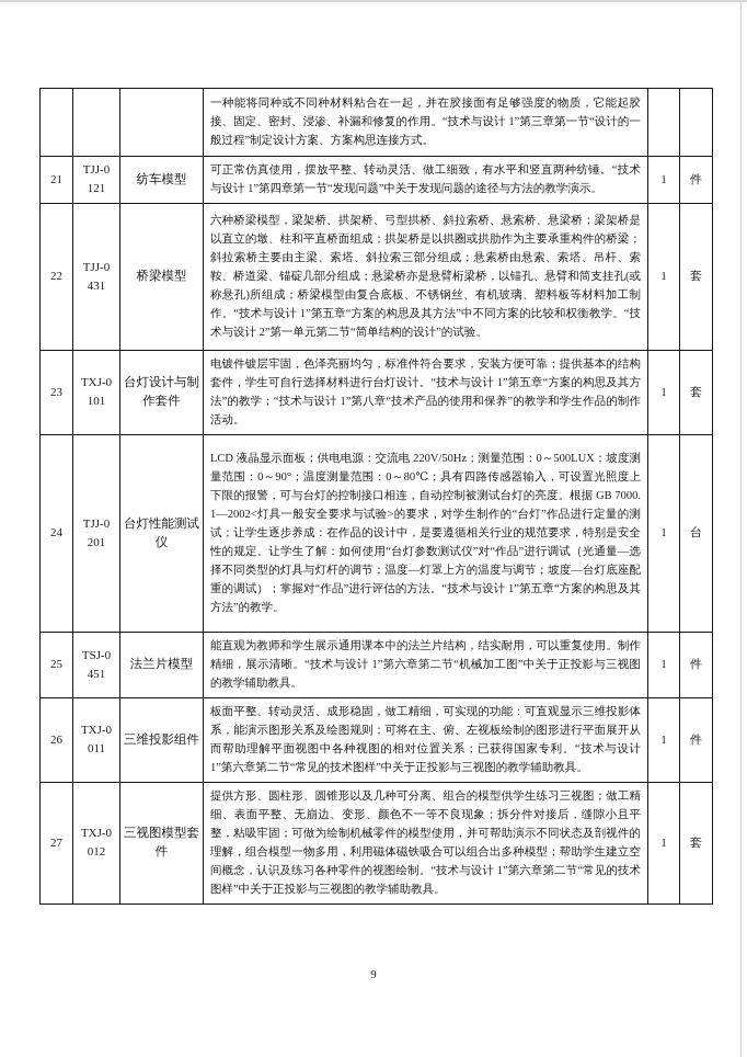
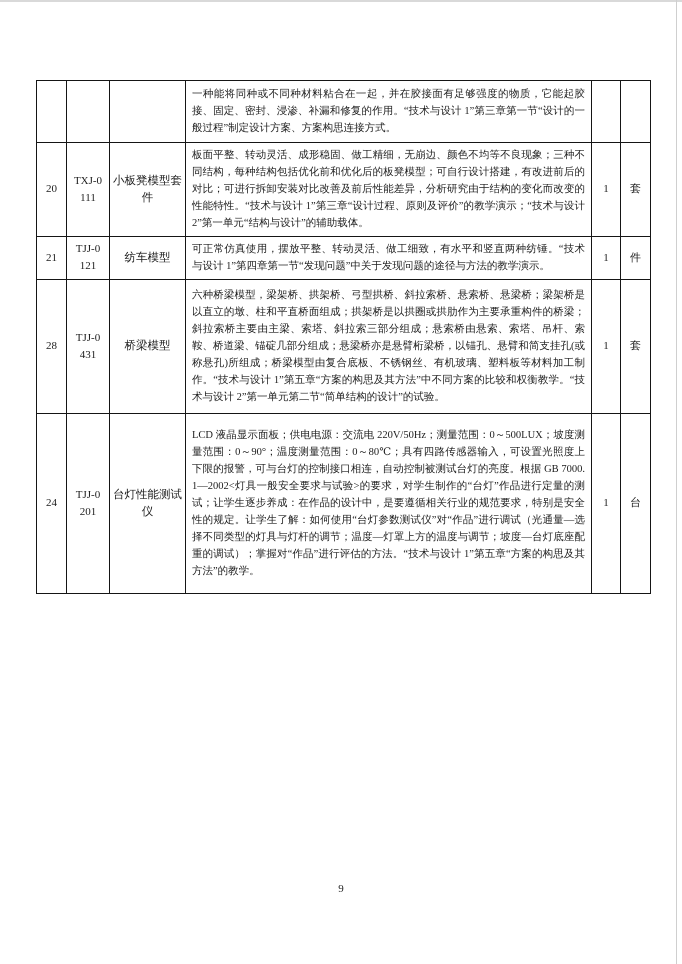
  			一种能将同种或不同种材料粘合在一起，并在胶接面有足够强度的物质，它能起胶接、固定、密封、浸渗、补漏和修复的作用。“技术与设计 1”第三章第一节“设计的一般过程”制定设计方案、方案构思连接方式。
+ 20	TXJ-0 111	小板凳模型套件	板面平整、转动灵活、成形稳固、做工精细，无崩边、颜色不均等不良现象；三种不同结构，每种结构包括优化前和优化后的板凳模型；可自行设计搭建，有改进前后的对比；可进行拆卸安装对比改善及前后性能差异，分析研究由于结构的变化而改变的性能特性。“技术与设计 1”第三章“设计过程、原则及评价”的教学演示；“技术与设计 2”第一单元“结构与设计”的辅助载体。	1	套
  21	TJJ-0 121	纺车模型	可正常仿真使用，摆放平整、转动灵活、做工细致，有水平和竖直两种纺锤。“技术与设计 1”第四章第一节“发现问题”中关于发现问题的途径与方法的教学演示。	1	件
- 22	TJJ-0 431	桥梁模型	六种桥梁模型，梁架桥、拱架桥、弓型拱桥、斜拉索桥、悬索桥、悬梁桥；梁架桥是以直立的墩、柱和平直桥面组成；拱架桥是以拱圈或拱肋作为主要承重构件的桥梁；斜拉索桥主要由主梁、索塔、斜拉索三部分组成；悬索桥由悬索、索塔、吊杆、索鞍、桥道梁、锚碇几部分组成；悬梁桥亦是悬臂桁梁桥，以锚孔、悬臂和简支挂孔(或称悬孔)所组成；桥梁模型由复合底板、不锈钢丝、有机玻璃、塑料板等材料加工制作。“技术与设计 1”第五章“方案的构思及其方法”中不同方案的比较和权衡教学。“技术与设计 2”第一单元第二节“简单结构的设计”的试验。	1	套
+ 28	TJJ-0 431	桥梁模型	六种桥梁模型，梁架桥、拱架桥、弓型拱桥、斜拉索桥、悬索桥、悬梁桥；梁架桥是以直立的墩、柱和平直桥面组成；拱架桥是以拱圈或拱肋作为主要承重构件的桥梁；斜拉索桥主要由主梁、索塔、斜拉索三部分组成；悬索桥由悬索、索塔、吊杆、索鞍、桥道梁、锚碇几部分组成；悬梁桥亦是悬臂桁梁桥，以锚孔、悬臂和简支挂孔(或称悬孔)所组成；桥梁模型由复合底板、不锈钢丝、有机玻璃、塑料板等材料加工制作。“技术与设计 1”第五章“方案的构思及其方法”中不同方案的比较和权衡教学。“技术与设计 2”第一单元第二节“简单结构的设计”的试验。	1	套
- 23	TXJ-0 101	台灯设计与制作套件	电镀件镀层牢固，色泽亮丽均匀，标准件符合要求，安装方便可靠；提供基本的结构套件，学生可自行选择材料进行台灯设计。“技术与设计 1”第五章“方案的构思及其方法”的教学；“技术与设计 1”第八章“技术产品的使用和保养”的教学和学生作品的制作活动。	1	套
  24	TJJ-0 201	台灯性能测试仪	LCD 液晶显示面板；供电电源：交流电 220V/50Hz；测量范围：0～500LUX；坡度测量范围：0～90°；温度测量范围：0～80℃；具有四路传感器输入，可设置光照度上下限的报警，可与台灯的控制接口相连，自动控制被测试台灯的亮度。根据 GB 7000.1—2002<灯具一般安全要求与试验>的要求，对学生制作的“台灯”作品进行定量的测试；让学生逐步养成：在作品的设计中，是要遵循相关行业的规范要求，特别是安全性的规定。让学生了解：如何使用“台灯参数测试仪”对“作品”进行调试（光通量—选择不同类型的灯具与灯杆的调节；温度—灯罩上方的温度与调节；坡度—台灯底座配重的调试）；掌握对“作品”进行评估的方法。“技术与设计 1”第五章“方案的构思及其方法”的教学。	1	台
- 25	TSJ-0 451	法兰片模型	能直观为教师和学生展示通用课本中的法兰片结构，结实耐用，可以重复使用。制作精细，展示清晰。“技术与设计 1”第六章第二节“机械加工图”中关于正投影与三视图的教学辅助教具。	1	件
- 26	TXJ-0 011	三维投影组件	板面平整、转动灵活、成形稳固，做工精细，可实现的功能：可直观显示三维投影体系，能演示图形关系及绘图规则；可将在主、俯、左视板绘制的图形进行平面展开从而帮助理解平面视图中各种视图的相对位置关系；已获得国家专利。“技术与设计 1”第六章第二节“常见的技术图样”中关于正投影与三视图的教学辅助教具。	1	件
- 27	TXJ-0 012	三视图模型套件	提供方形、圆柱形、圆锥形以及几种可分离、组合的模型供学生练习三视图；做工精细、表面平整、无崩边、变形、颜色不一等不良现象；拆分件对接后，缝隙小且平整，粘吸牢固；可做为绘制机械零件的模型使用，并可帮助演示不同状态及剖视件的理解，组合模型一物多用，利用磁体磁铁吸合可以组合出多种模型；帮助学生建立空间概念，认识及练习各种零件的视图绘制。“技术与设计 1”第六章第二节“常见的技术图样”中关于正投影与三视图的教学辅助教具。	1	套
  9
